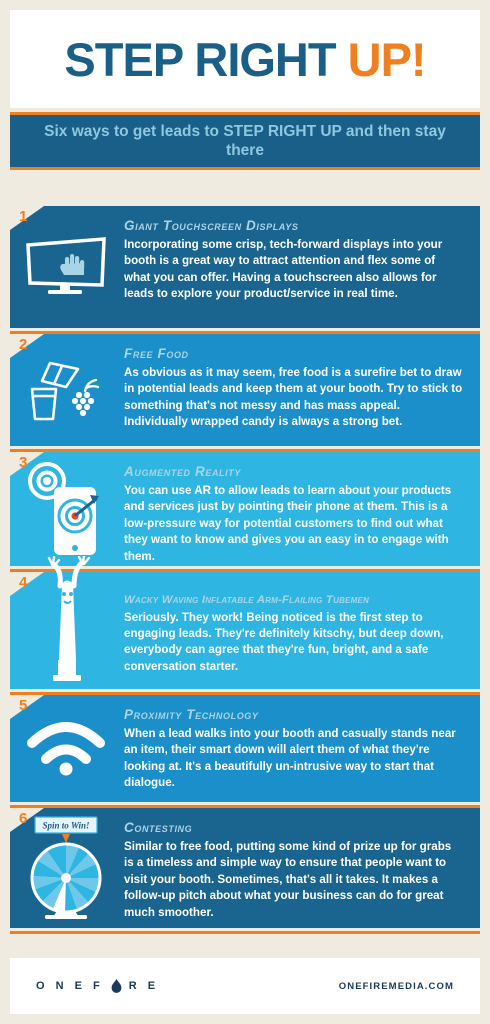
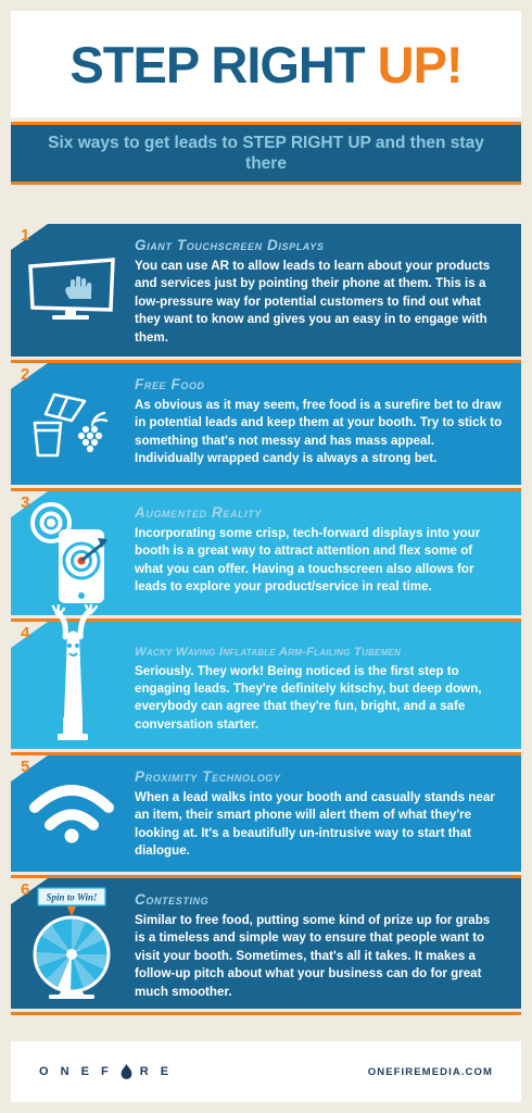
  STEP RIGHT UP!
  Six ways to get leads to STEP RIGHT UP and then stay there
  Giant Touchscreen Displays
- Incorporating some crisp, tech-forward displays into your booth is a great way to attract attention and flex some of what you can offer. Having a touchscreen also allows for leads to explore your product/service in real time.
+ You can use AR to allow leads to learn about your products and services just by pointing their phone at them. This is a low-pressure way for potential customers to find out what they want to know and gives you an easy in to engage with them.
  1
  Free Food
  As obvious as it may seem, free food is a surefire bet to draw in potential leads and keep them at your booth. Try to stick to something that's not messy and has mass appeal. Individually wrapped candy is always a strong bet.
  2
  Augmented Reality
- You can use AR to allow leads to learn about your products and services just by pointing their phone at them. This is a low-pressure way for potential customers to find out what they want to know and gives you an easy in to engage with them.
+ Incorporating some crisp, tech-forward displays into your booth is a great way to attract attention and flex some of what you can offer. Having a touchscreen also allows for leads to explore your product/service in real time.
  3
  Wacky Waving Inflatable Arm-Flailing Tubemen
  Seriously. They work! Being noticed is the first step to engaging leads. They're definitely kitschy, but deep down, everybody can agree that they're fun, bright, and a safe conversation starter.
  4
  Proximity Technology
- When a lead walks into your booth and casually stands near an item, their smart down will alert them of what they're looking at. It's a beautifully un-intrusive way to start that dialogue.
+ When a lead walks into your booth and casually stands near an item, their smart phone will alert them of what they're looking at. It's a beautifully un-intrusive way to start that dialogue.
  5
  Spin to Win!
  Contesting
  Similar to free food, putting some kind of prize up for grabs is a timeless and simple way to ensure that people want to visit your booth. Sometimes, that's all it takes. It makes a follow-up pitch about what your business can do for great much smoother.
  6
  O N E F
  R E
  ONEFIREMEDIA.COM
